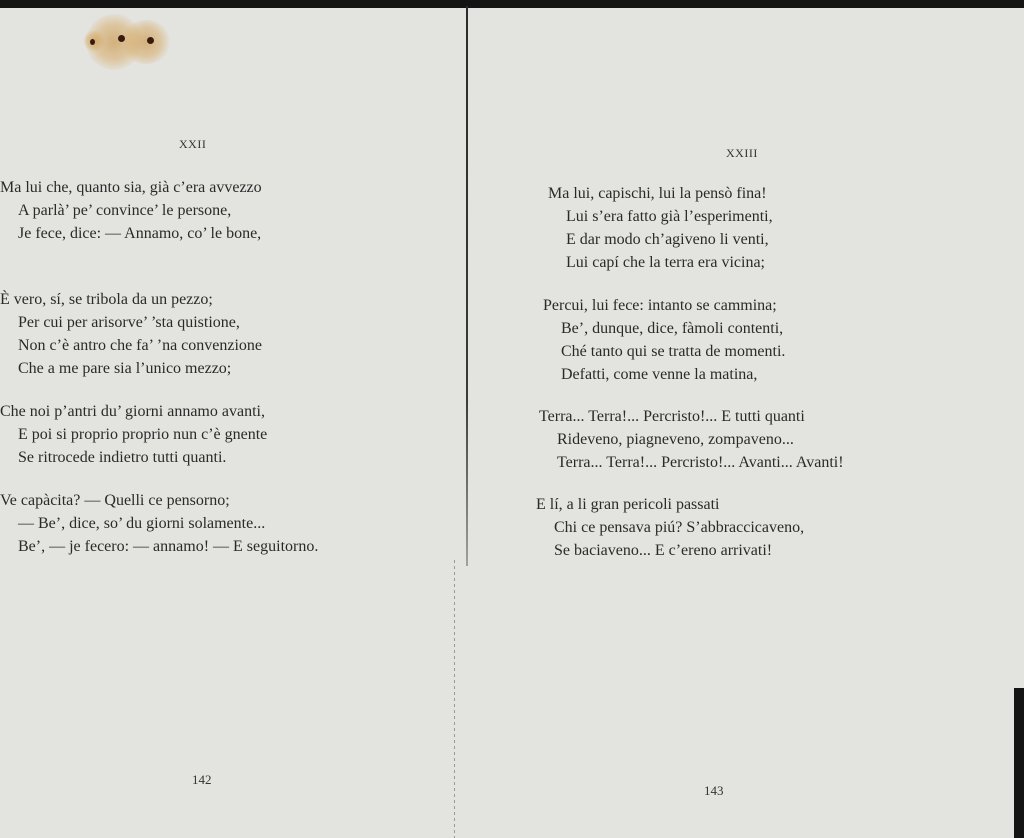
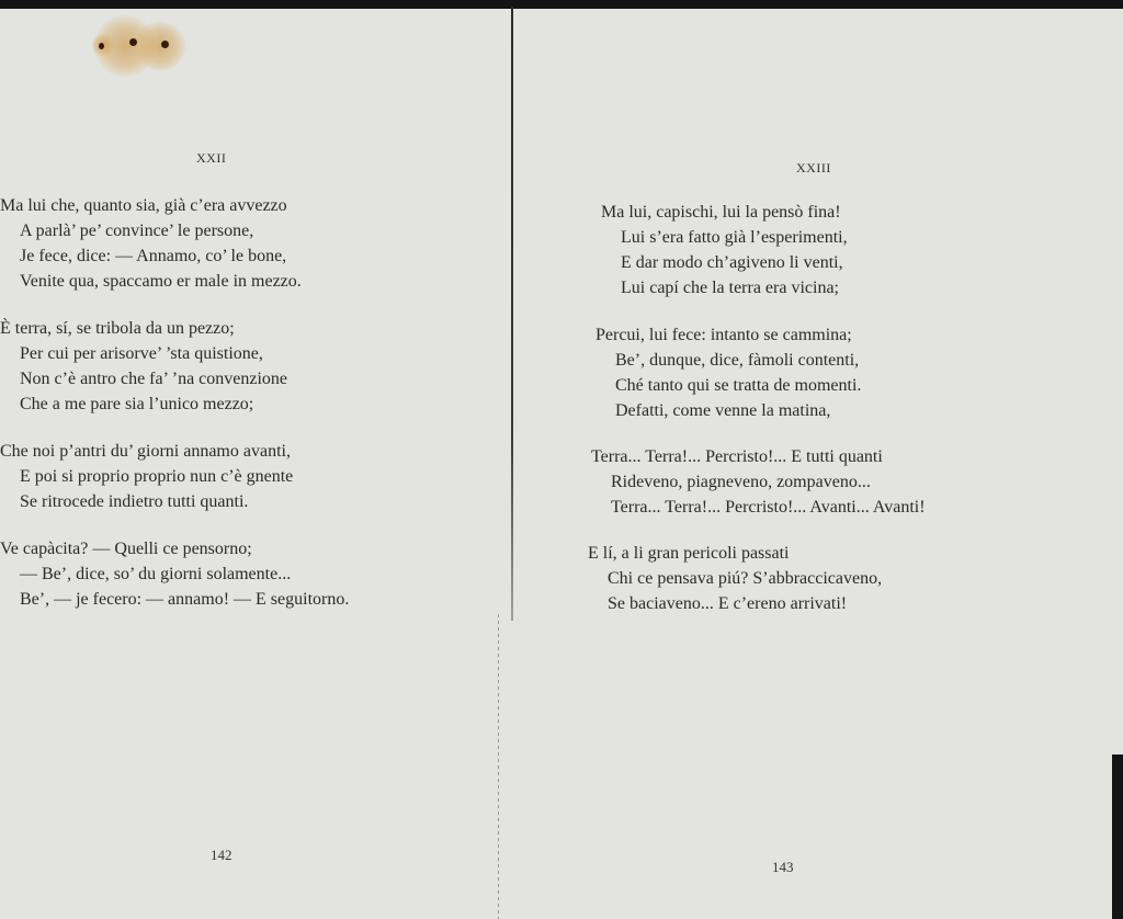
  XXII
  Ma lui che, quanto sia, già c’era avvezzo
  A parlà’ pe’ convince’ le persone,
  Je fece, dice: — Annamo, co’ le bone,
+ Venite qua, spaccamo er male in mezzo.
- È vero, sí, se tribola da un pezzo;
+ È terra, sí, se tribola da un pezzo;
  Per cui per arisorve’ ’sta quistione,
  Non c’è antro che fa’ ’na convenzione
  Che a me pare sia l’unico mezzo;
  Che noi p’antri du’ giorni annamo avanti,
  E poi si proprio proprio nun c’è gnente
  Se ritrocede indietro tutti quanti.
  Ve capàcita? — Quelli ce pensorno;
  — Be’, dice, so’ du giorni solamente...
  Be’, — je fecero: — annamo! — E seguitorno.
  142
  XXIII
  Ma lui, capischi, lui la pensò fina!
  Lui s’era fatto già l’esperimenti,
  E dar modo ch’agiveno li venti,
  Lui capí che la terra era vicina;
  Percui, lui fece: intanto se cammina;
  Be’, dunque, dice, fàmoli contenti,
  Ché tanto qui se tratta de momenti.
  Defatti, come venne la matina,
  Terra... Terra!... Percristo!... E tutti quanti
  Rideveno, piagneveno, zompaveno...
  Terra... Terra!... Percristo!... Avanti... Avanti!
  E lí, a li gran pericoli passati
  Chi ce pensava piú? S’abbraccicaveno,
  Se baciaveno... E c’ereno arrivati!
  143
